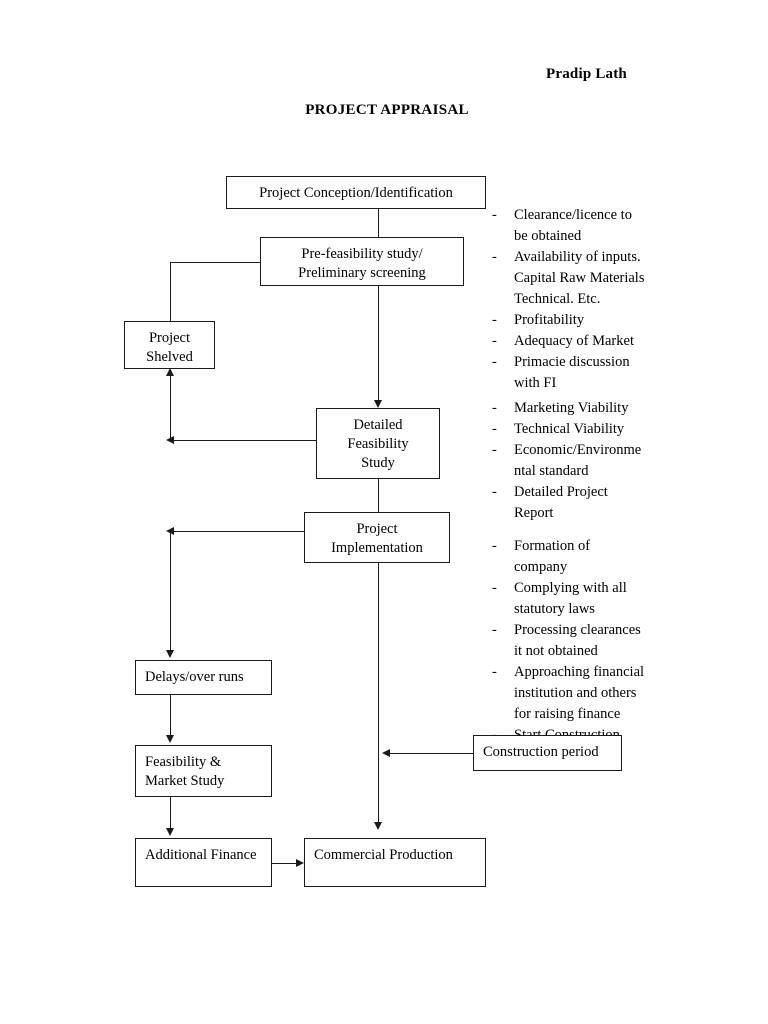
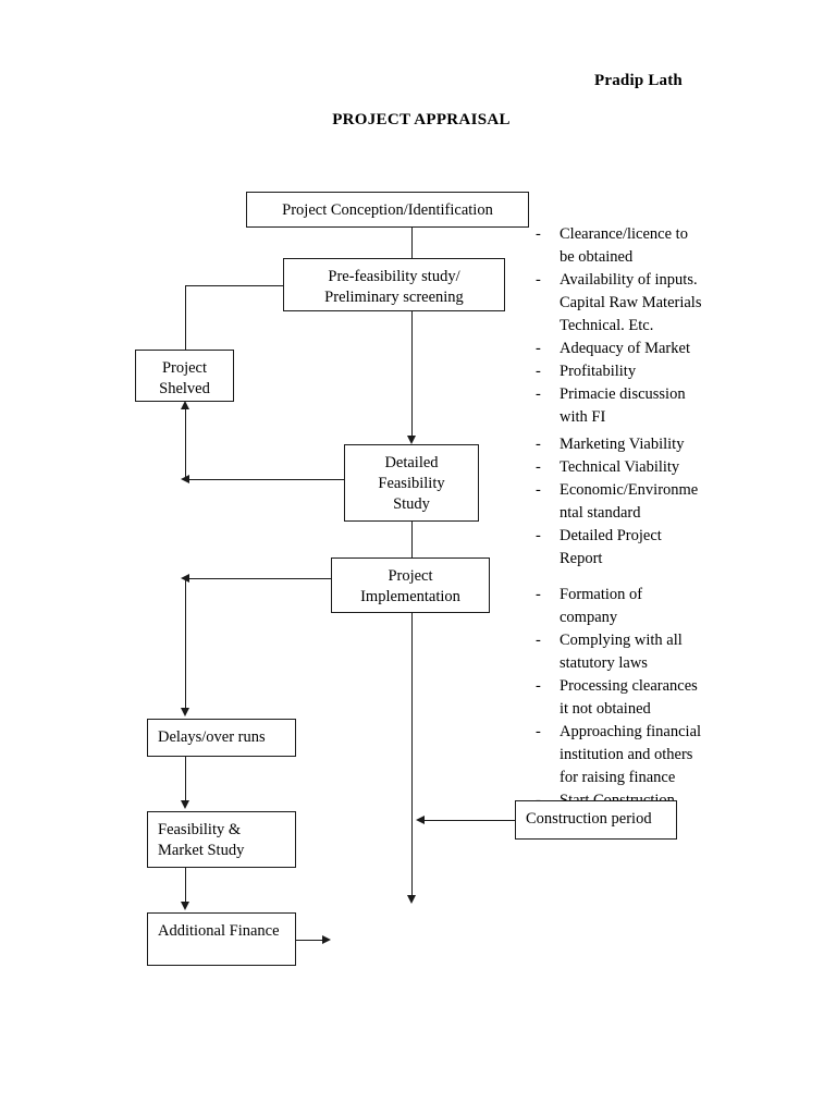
  Pradip Lath
  PROJECT APPRAISAL
  Project Conception/Identification
  Pre-feasibility study/
  Preliminary screening
  Project
  Shelved
  Detailed
  Feasibility
  Study
  Project
  Implementation
  Delays/over runs
  Feasibility &
  Market Study
  Additional Finance
- Commercial Production
  Construction period
  -
  Clearance/licence to
  be obtained
  -
  Availability of inputs.
  Capital Raw Materials
  Technical. Etc.
  -
- Profitability
+ Adequacy of Market
  -
- Adequacy of Market
+ Profitability
  -
  Primacie discussion
  with FI
  -
  Marketing Viability
  -
  Technical Viability
  -
  Economic/Environme
  ntal standard
  -
  Detailed Project
  Report
  -
  Formation of
  company
  -
  Complying with all
  statutory laws
  -
  Processing clearances
  it not obtained
  -
  Approaching financial
  institution and others
  for raising finance
